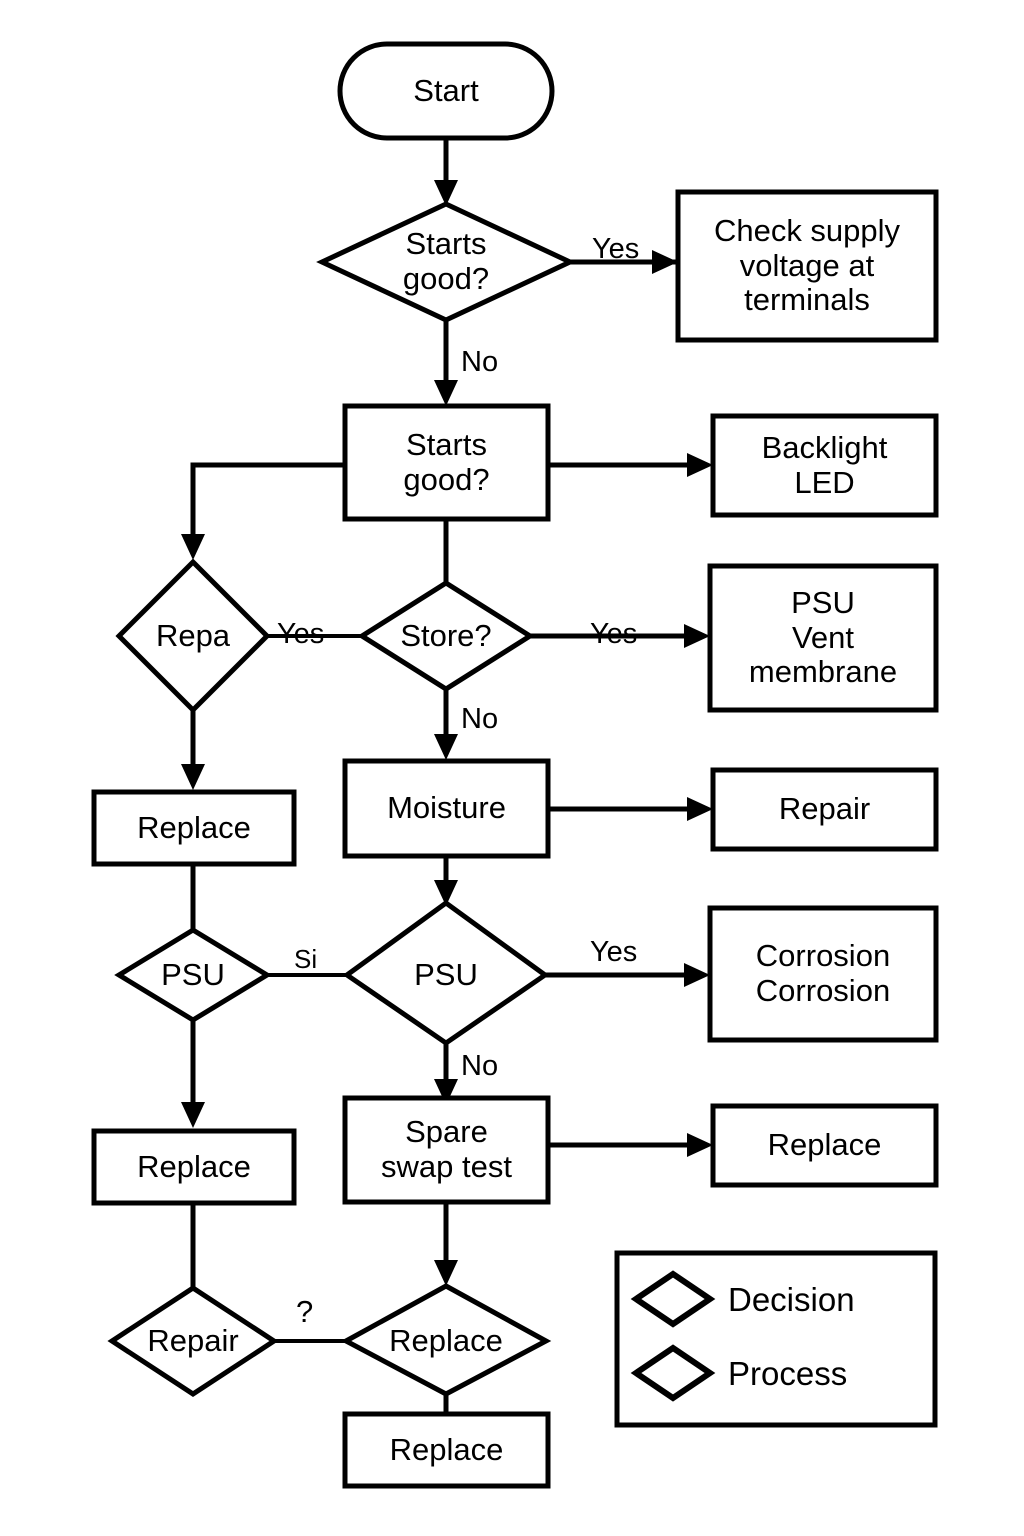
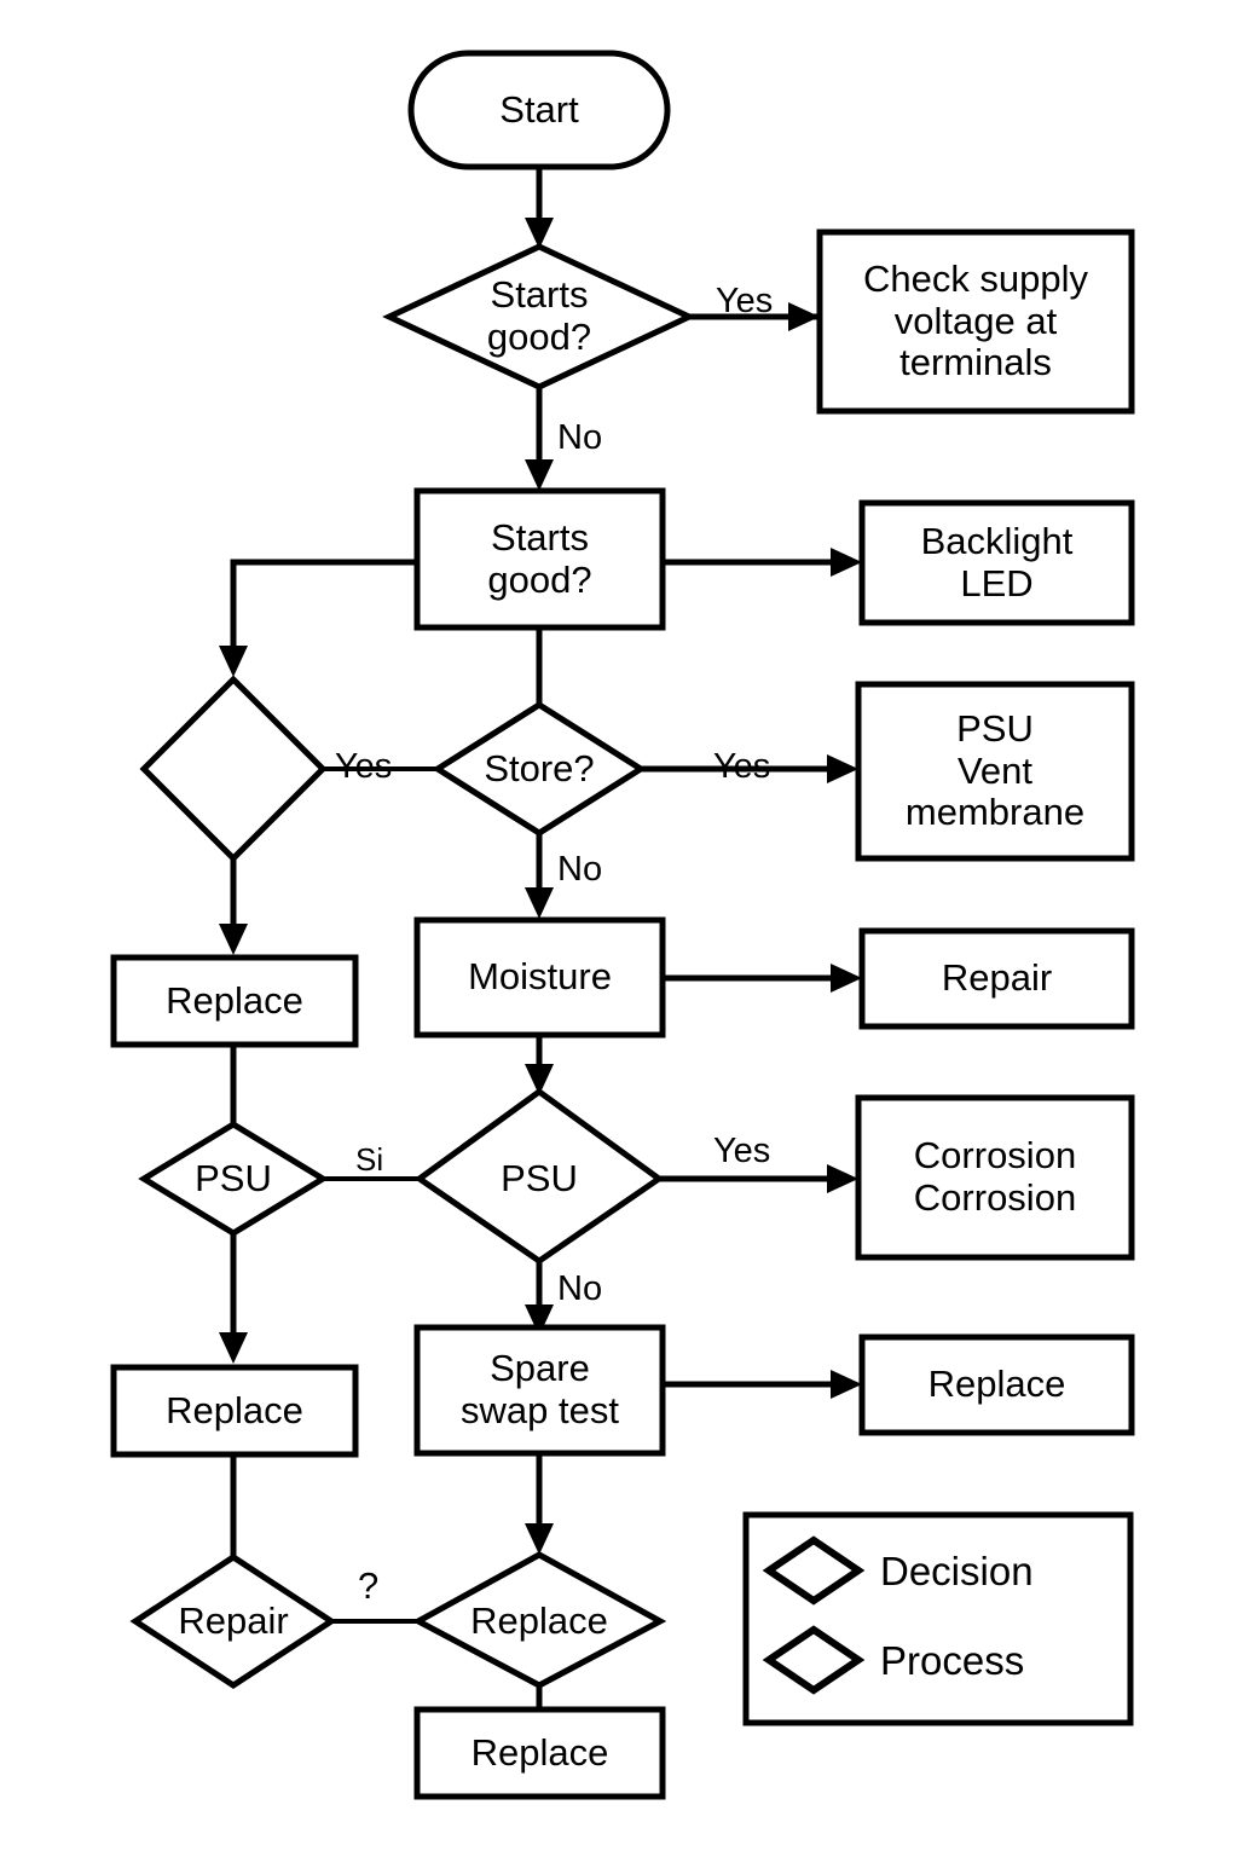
  Start
  Starts
  good?
  Check supply
  voltage at
  terminals
  Starts
  good?
  Backlight
  LED
- Repa
  Store?
  PSU
  Vent
  membrane
  Replace
  Moisture
  Repair
  PSU
  PSU
  Corrosion
  Corrosion
  Replace
  Spare
  swap test
  Replace
  Repair
  Replace
  Replace
  Yes
  No
  Yes
  Yes
  No
  Si
  Yes
  No
  ?
  Decision
  Process
